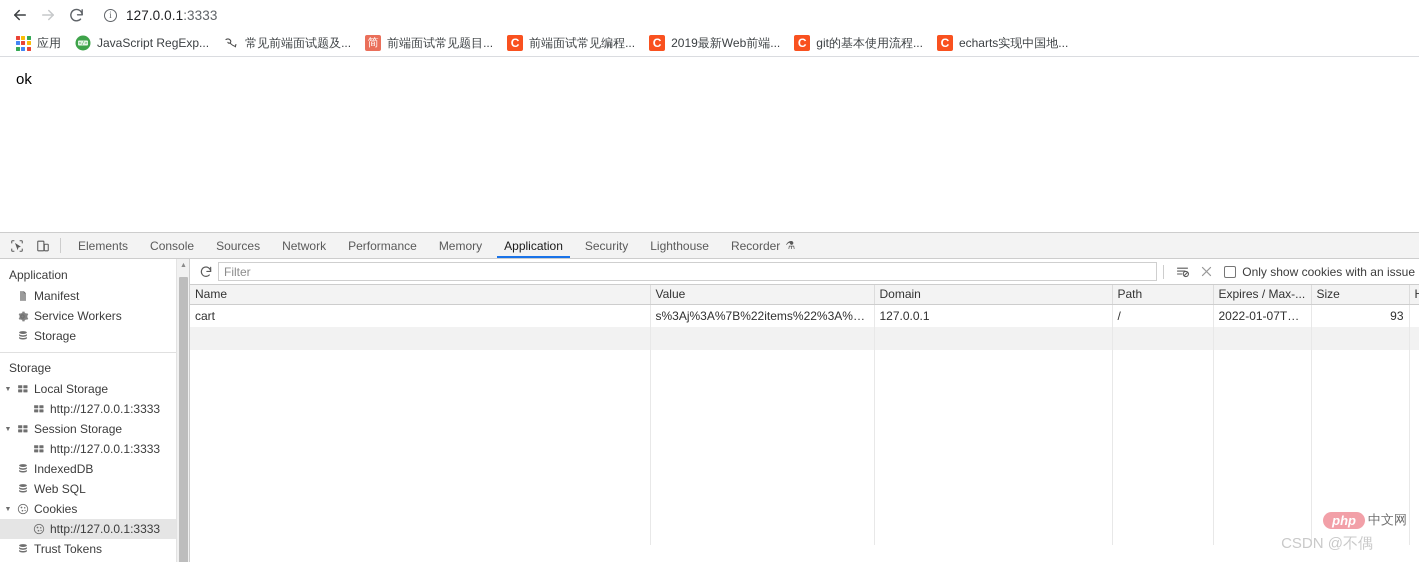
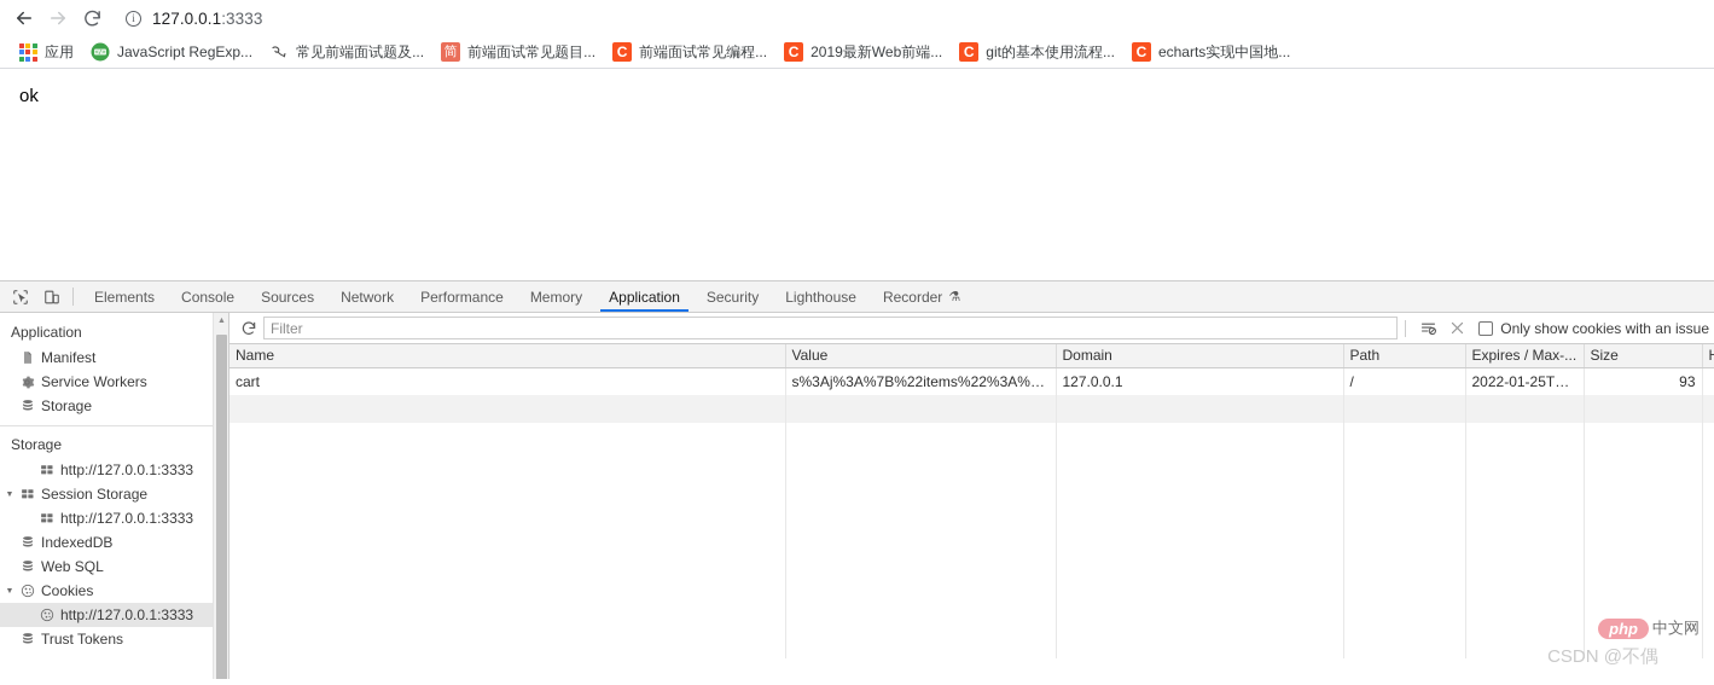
  i
  127.0.0.1:3333
  应用
  JavaScript RegExp...
  常见前端面试题及...
  简
  前端面试常见题目...
  C
  前端面试常见编程...
  C
  2019最新Web前端...
  C
  git的基本使用流程...
  C
  echarts实现中国地...
  ok
  Elements
  Console
  Sources
  Network
  Performance
  Memory
  Application
  Security
  Lighthouse
  Recorder
  ⚗
  Application
  Manifest
  Service Workers
  Storage
  Storage
- Local Storage
  http://127.0.0.1:3333
  Session Storage
  http://127.0.0.1:3333
  IndexedDB
  Web SQL
  Cookies
  http://127.0.0.1:3333
  Trust Tokens
  Filter
  Only show cookies with an issue
  Name	Value	Domain	Path	Expires / Max-...	Size
- cart	s%3Aj%3A%7B%22items%22%3A%5B..	127.0.0.1	/	2022-01-07T07...	93
+ cart	s%3Aj%3A%7B%22items%22%3A%5B..	127.0.0.1	/	2022-01-25T07...	93
  php
  中文网
  CSDN @不偶
